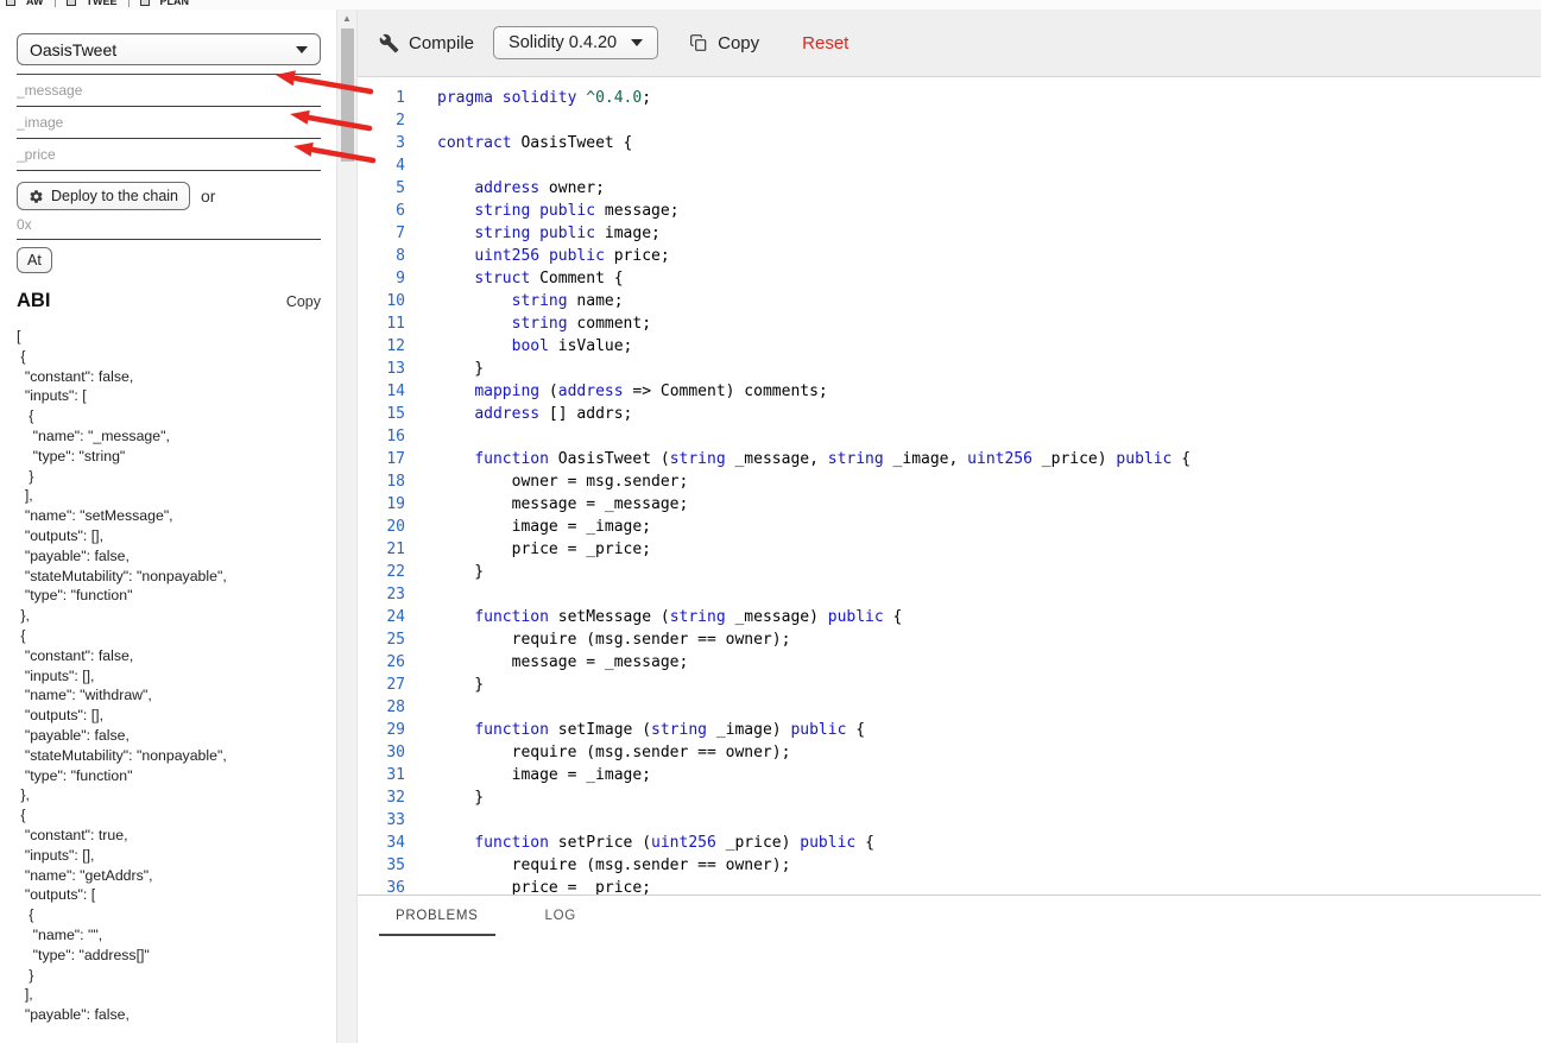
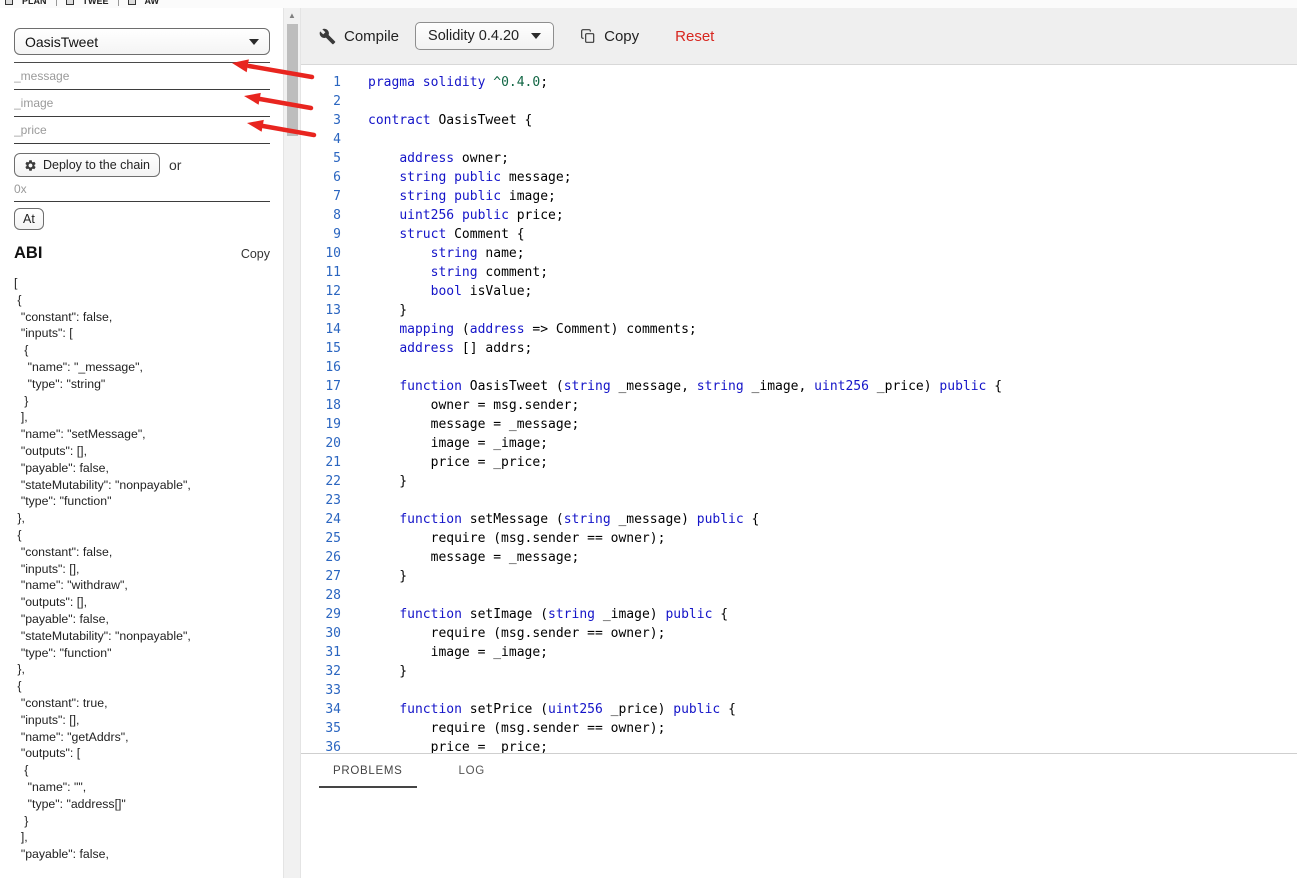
- AW
+ PLAN
  TWEE
- PLAN
+ AW
  OasisTweet
  _message
  _image
  _price
  Deploy to the chain
  or
  0x
  At
  ABI
  Copy
  [
  {
  "constant": false,
  "inputs": [
  {
  "name": "_message",
  "type": "string"
  }
  ],
  "name": "setMessage",
  "outputs": [],
  "payable": false,
  "stateMutability": "nonpayable",
  "type": "function"
  },
  {
  "constant": false,
  "inputs": [],
  "name": "withdraw",
  "outputs": [],
  "payable": false,
  "stateMutability": "nonpayable",
  "type": "function"
  },
  {
  "constant": true,
  "inputs": [],
  "name": "getAddrs",
  "outputs": [
  {
  "name": "",
  "type": "address[]"
  }
  ],
  "payable": false,
  ▲
  Compile
  Solidity 0.4.20
  Copy
  Reset
  1
  pragma solidity ^0.4.0;
  2
  3
  contract OasisTweet {
  4
  5
  address owner;
  6
  string public message;
  7
  string public image;
  8
  uint256 public price;
  9
  struct Comment {
  10
  string name;
  11
  string comment;
  12
  bool isValue;
  13
  }
  14
  mapping (address => Comment) comments;
  15
  address [] addrs;
  16
  17
  function OasisTweet (string _message, string _image, uint256 _price) public {
  18
  owner = msg.sender;
  19
  message = _message;
  20
  image = _image;
  21
  price = _price;
  22
  }
  23
  24
  function setMessage (string _message) public {
  25
  require (msg.sender == owner);
  26
  message = _message;
  27
  }
  28
  29
  function setImage (string _image) public {
  30
  require (msg.sender == owner);
  31
  image = _image;
  32
  }
  33
  34
  function setPrice (uint256 _price) public {
  35
  require (msg.sender == owner);
  36
  price = _price;
  PROBLEMS
  LOG
